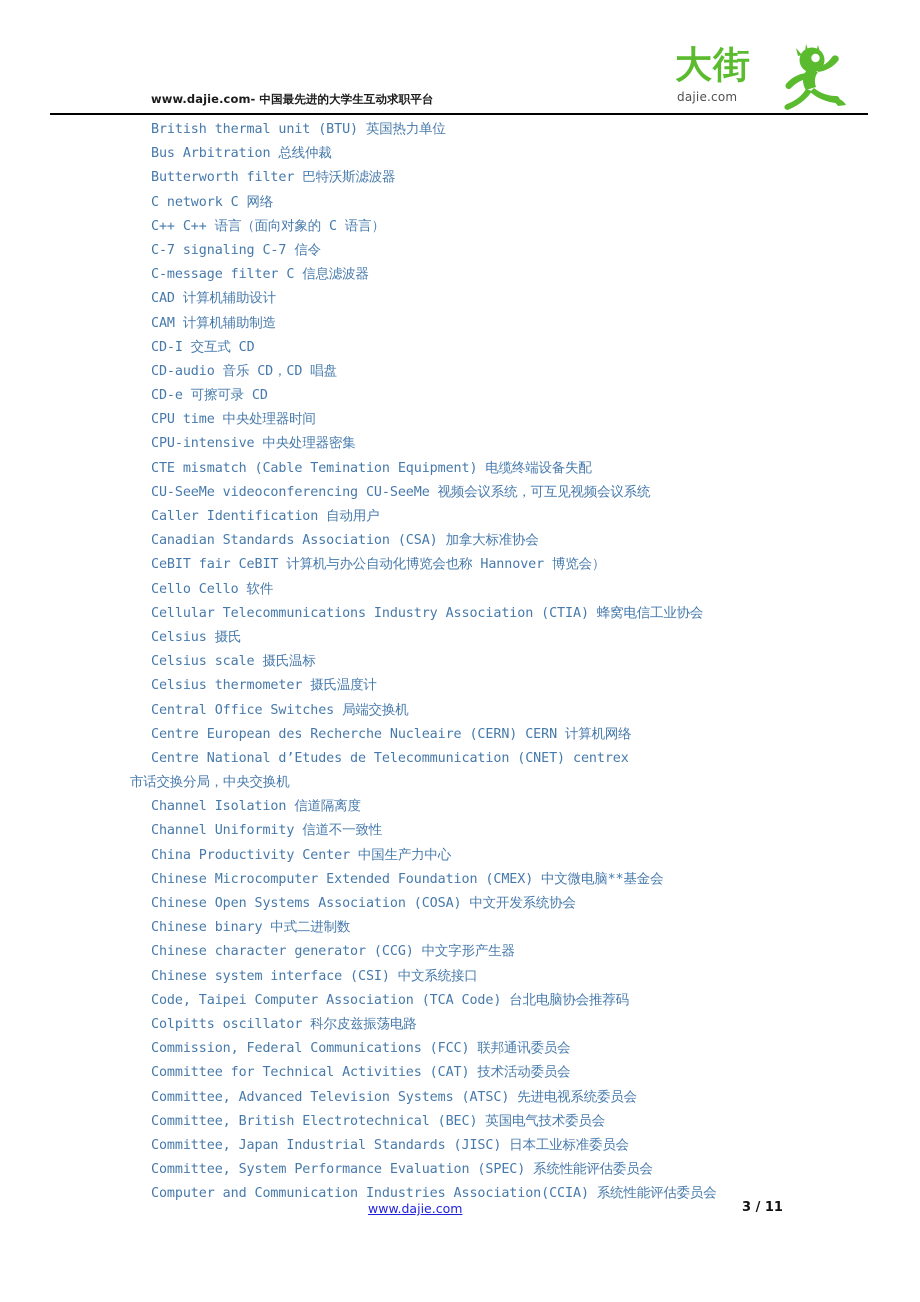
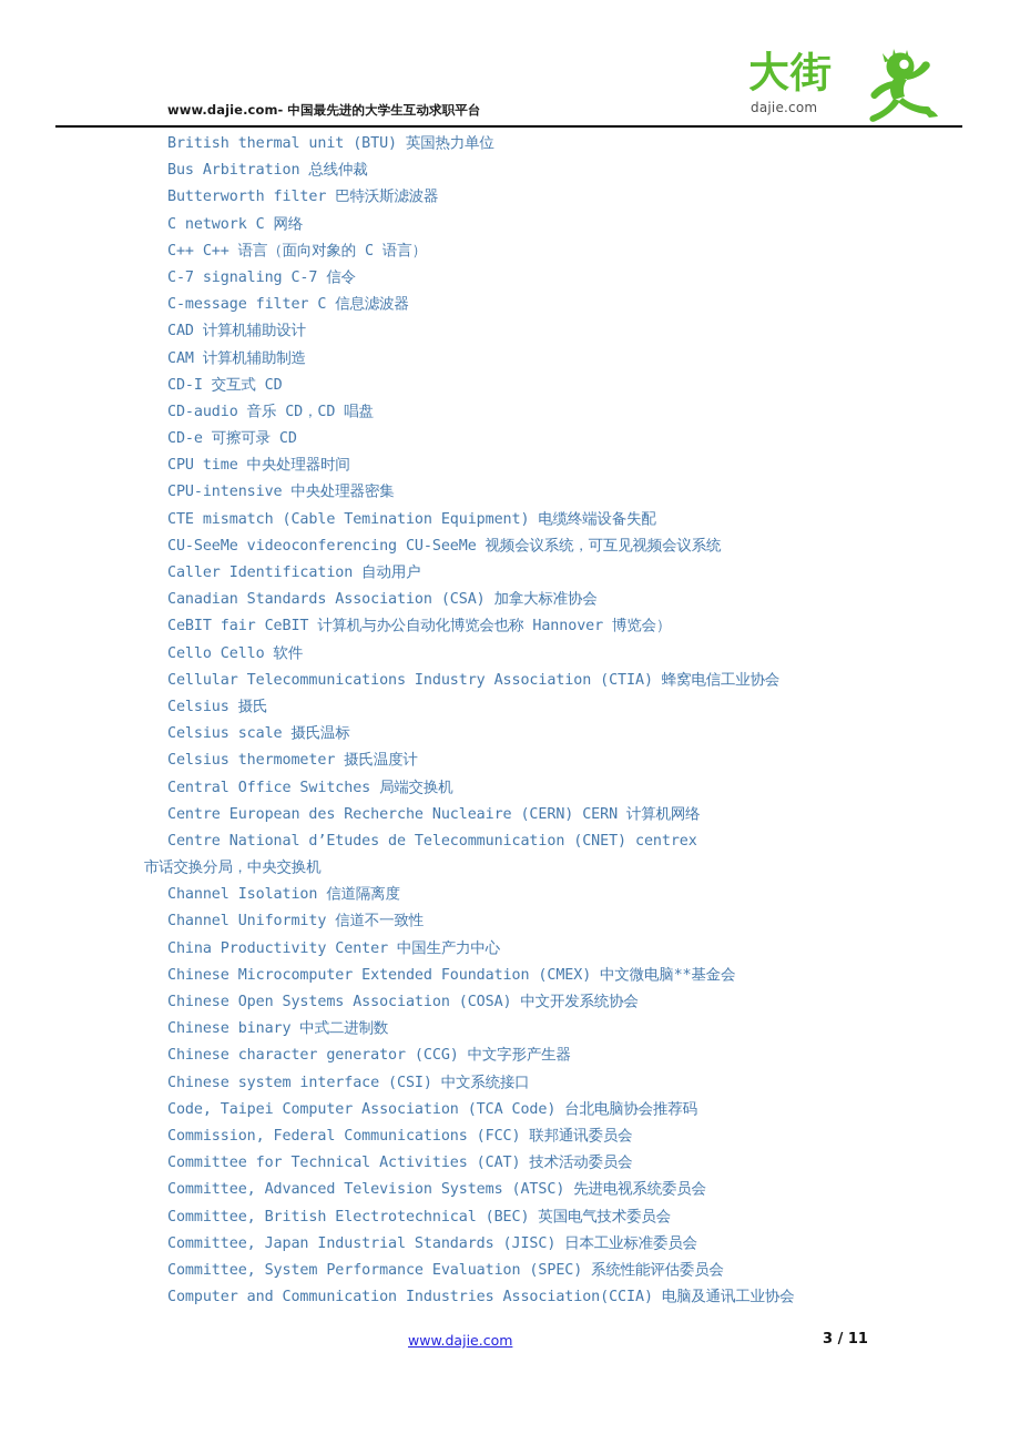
  www.dajie.com- 中国最先进的大学生互动求职平台
  大街
  dajie.com
  British thermal unit (BTU) 英国热力单位
  Bus Arbitration 总线仲裁
  Butterworth filter 巴特沃斯滤波器
  C network C 网络
  C++ C++ 语言（面向对象的 C 语言）
  C-7 signaling C-7 信令
  C-message filter C 信息滤波器
  CAD 计算机辅助设计
  CAM 计算机辅助制造
  CD-I 交互式 CD
  CD-audio 音乐 CD，CD 唱盘
  CD-e 可擦可录 CD
  CPU time 中央处理器时间
  CPU-intensive 中央处理器密集
  CTE mismatch (Cable Temination Equipment) 电缆终端设备失配
  CU-SeeMe videoconferencing CU-SeeMe 视频会议系统，可互见视频会议系统
  Caller Identification 自动用户
  Canadian Standards Association (CSA) 加拿大标准协会
  CeBIT fair CeBIT 计算机与办公自动化博览会也称 Hannover 博览会）
  Cello Cello 软件
  Cellular Telecommunications Industry Association (CTIA) 蜂窝电信工业协会
  Celsius 摄氏
  Celsius scale 摄氏温标
  Celsius thermometer 摄氏温度计
  Central Office Switches 局端交换机
  Centre European des Recherche Nucleaire (CERN) CERN 计算机网络
  Centre National d’Etudes de Telecommunication (CNET) centrex
  市话交换分局，中央交换机
  Channel Isolation 信道隔离度
  Channel Uniformity 信道不一致性
  China Productivity Center 中国生产力中心
  Chinese Microcomputer Extended Foundation (CMEX) 中文微电脑**基金会
  Chinese Open Systems Association (COSA) 中文开发系统协会
  Chinese binary 中式二进制数
  Chinese character generator (CCG) 中文字形产生器
  Chinese system interface (CSI) 中文系统接口
  Code, Taipei Computer Association (TCA Code) 台北电脑协会推荐码
- Colpitts oscillator 科尔皮兹振荡电路
  Commission, Federal Communications (FCC) 联邦通讯委员会
  Committee for Technical Activities (CAT) 技术活动委员会
  Committee, Advanced Television Systems (ATSC) 先进电视系统委员会
  Committee, British Electrotechnical (BEC) 英国电气技术委员会
  Committee, Japan Industrial Standards (JISC) 日本工业标准委员会
  Committee, System Performance Evaluation (SPEC) 系统性能评估委员会
- Computer and Communication Industries Association(CCIA) 系统性能评估委员会
+ Computer and Communication Industries Association(CCIA) 电脑及通讯工业协会
  www.dajie.com
  3 / 11
